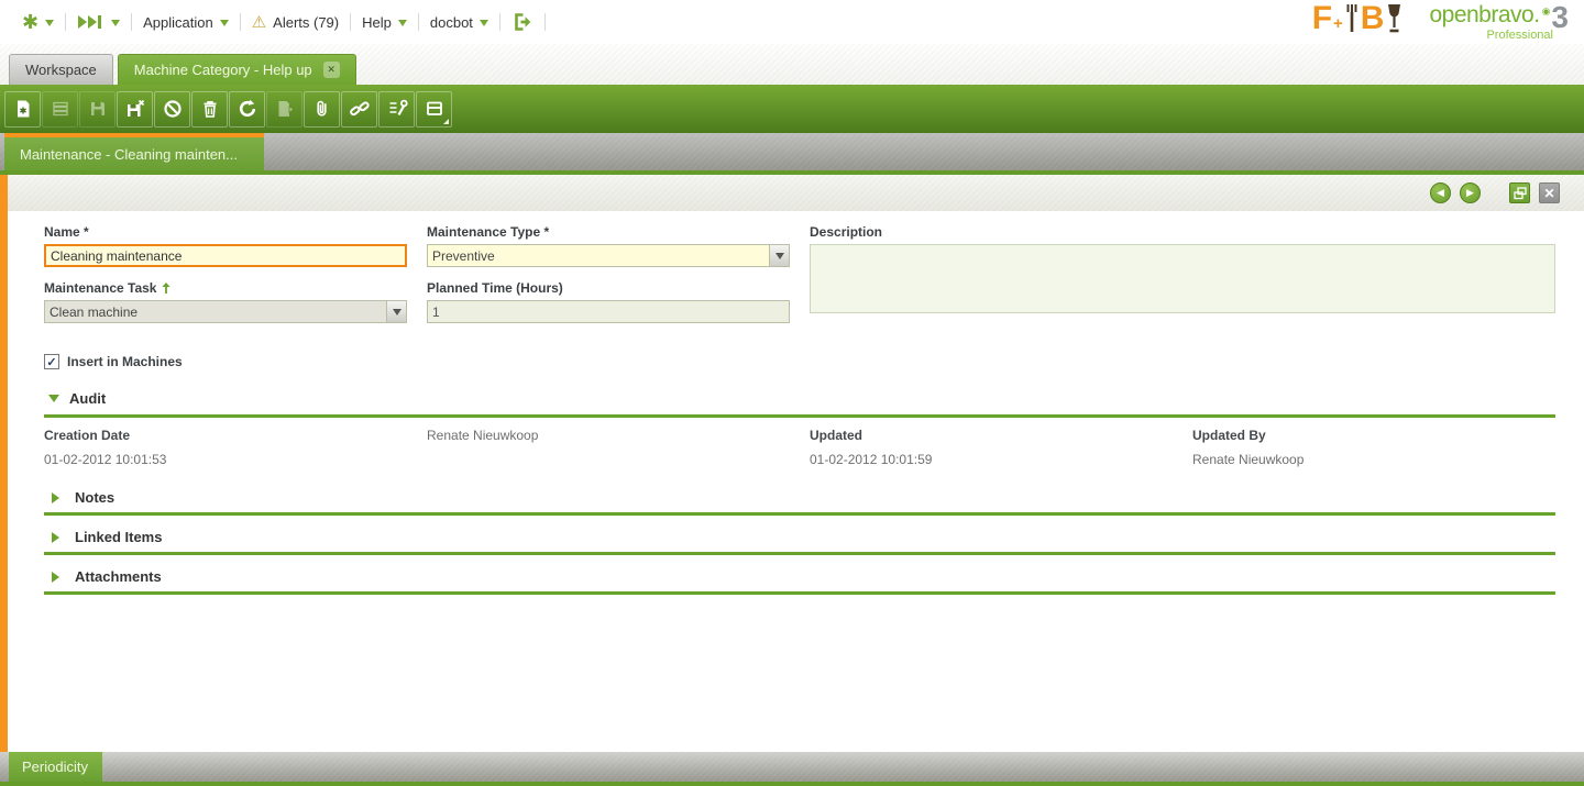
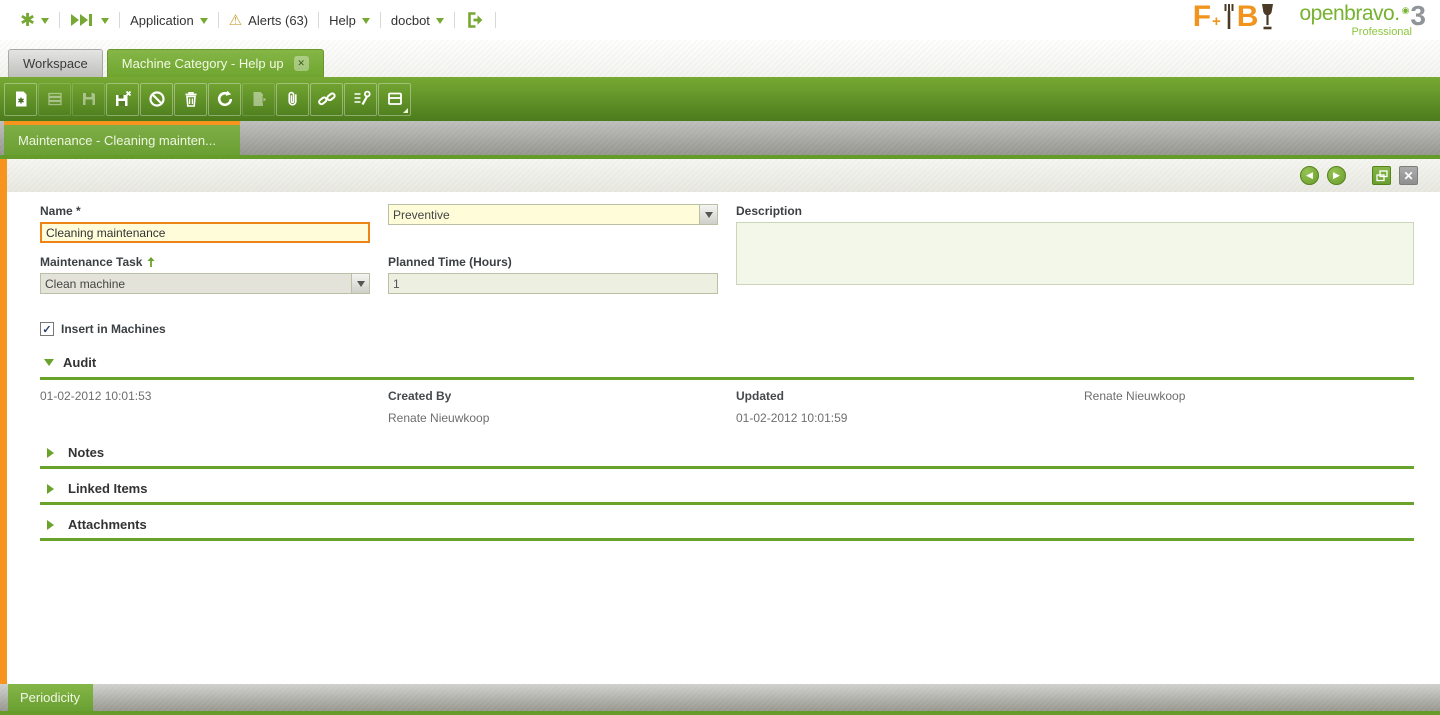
  ✱
  Application
  ⚠
- Alerts (79)
+ Alerts (63)
  Help
  docbot
  F
  +
  B
  openbravo.
  ◉
  3
  Professional
  Workspace
  Machine Category - Help up
  ✕
  Maintenance - Cleaning mainten...
  ◀
  ▶
  ✕
  Name *
  Cleaning maintenance
- Maintenance Type *
  Preventive
  Description
  Maintenance Task
  Clean machine
  Planned Time (Hours)
  1
  ✓
  Insert in Machines
  Audit
- Creation Date
  01-02-2012 10:01:53
+ Created By
  Renate Nieuwkoop
  Updated
  01-02-2012 10:01:59
- Updated By
  Renate Nieuwkoop
  Notes
  Linked Items
  Attachments
  Periodicity
